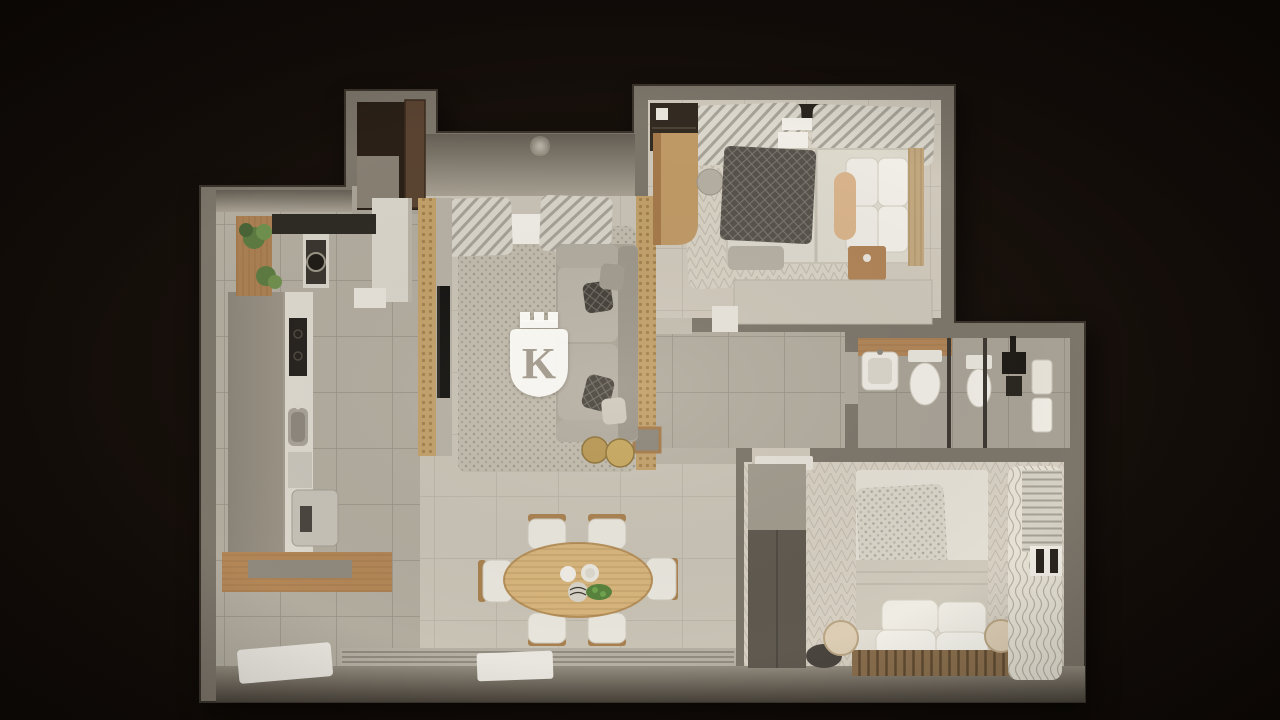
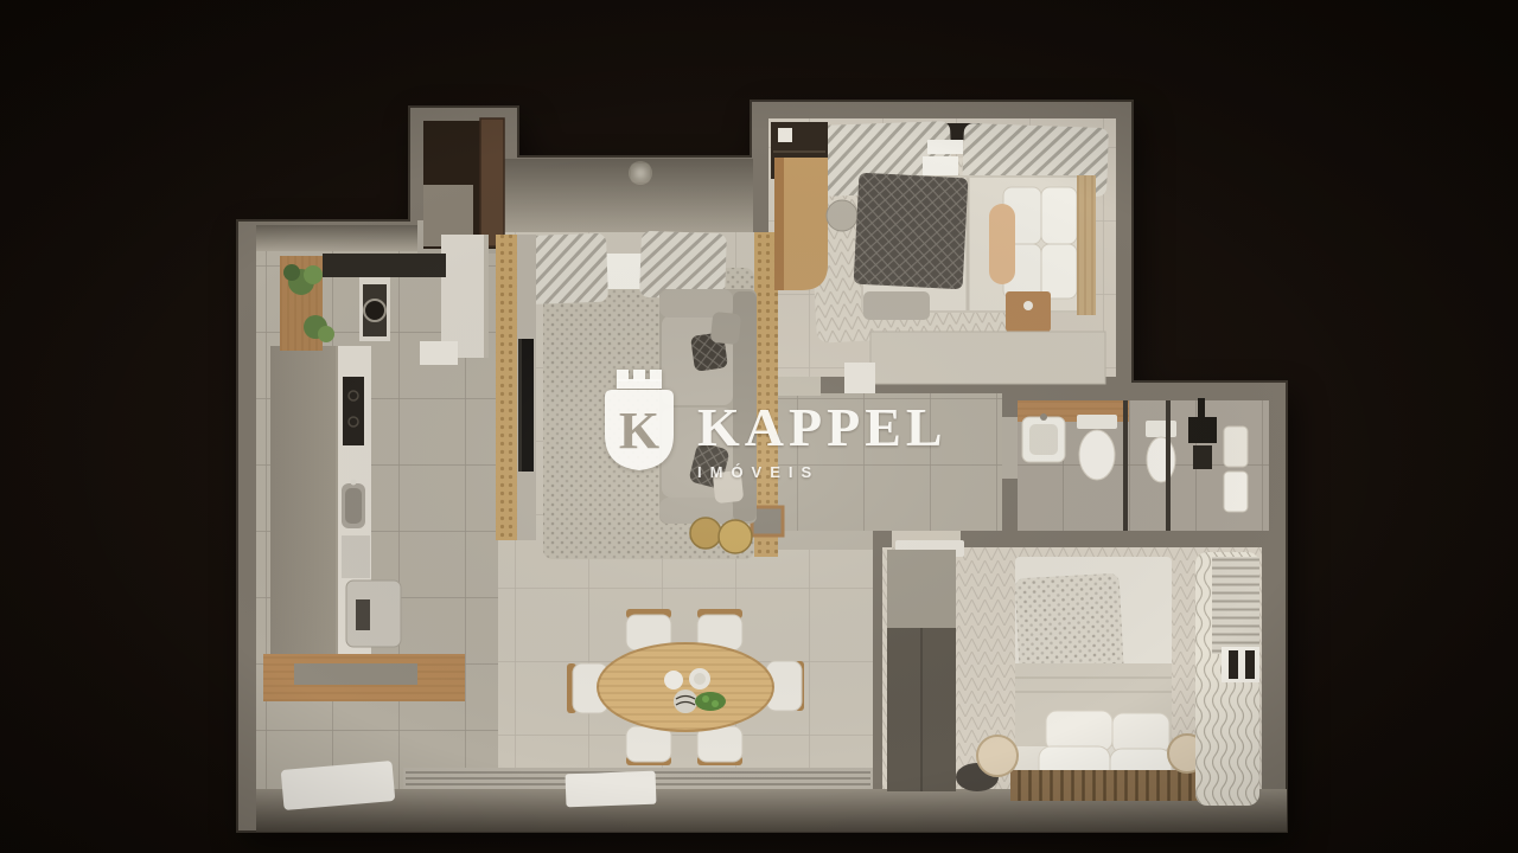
  K
+ KAPPEL
+ IMÓVEIS
